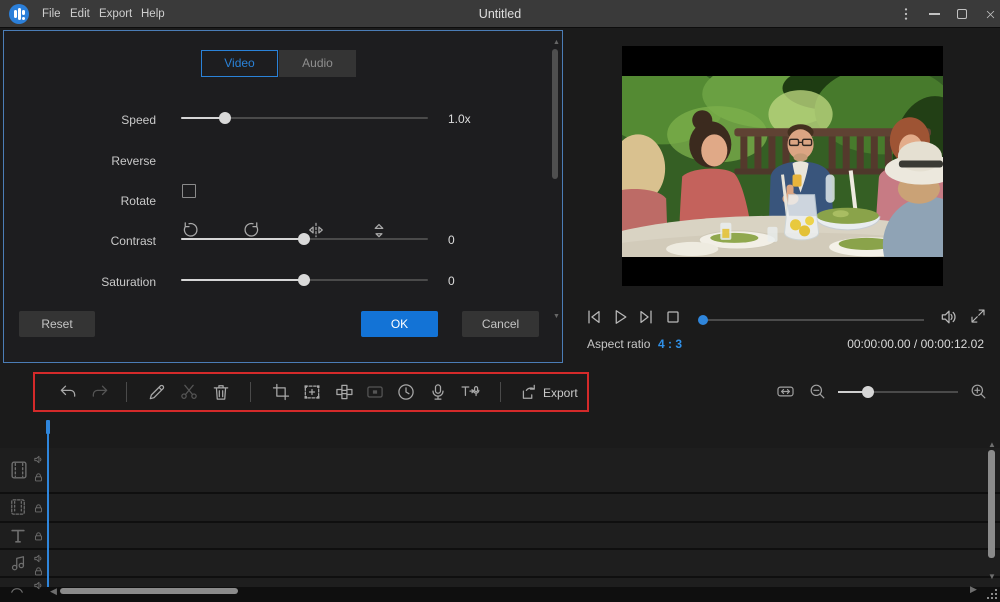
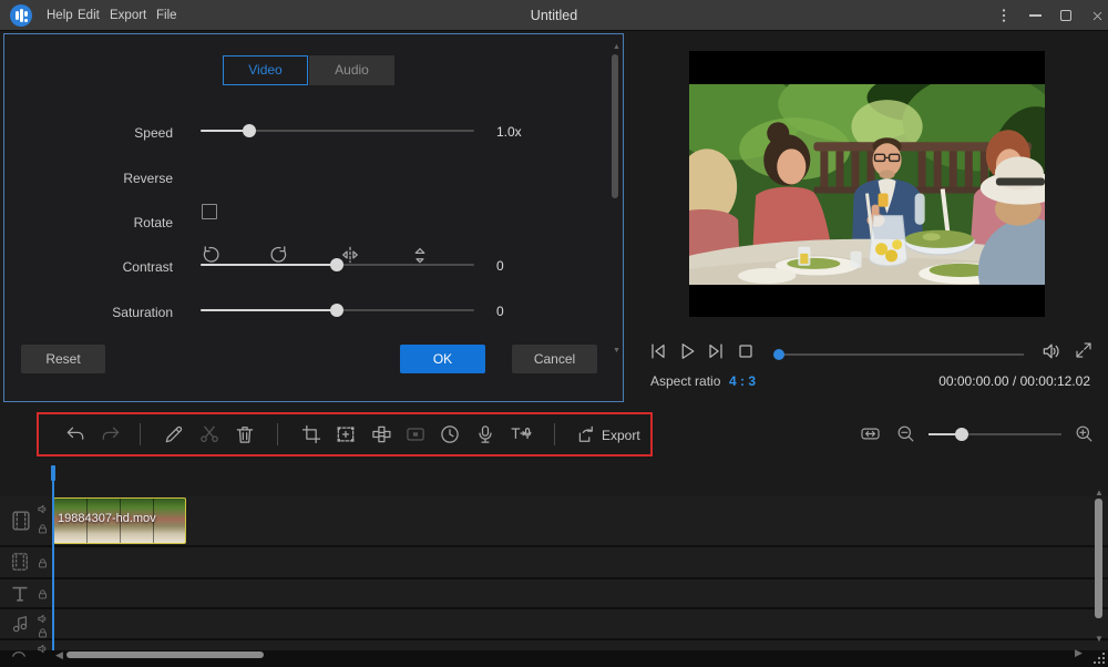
- File
+ Help
  Edit
  Export
- Help
+ File
  Untitled
  Video
  Audio
  Speed
  1.0x
  Reverse
  Rotate
  Contrast
  0
  Saturation
  0
  Reset
  OK
  Cancel
  Aspect ratio
  4 : 3
  00:00:00.00 / 00:00:12.02
  Export
+ 19884307-hd.mov
  ◀
  ▶
  ▲
  ▼
